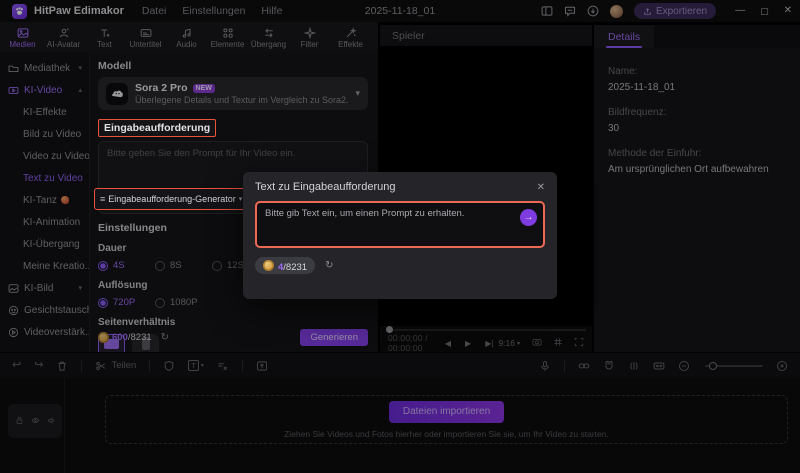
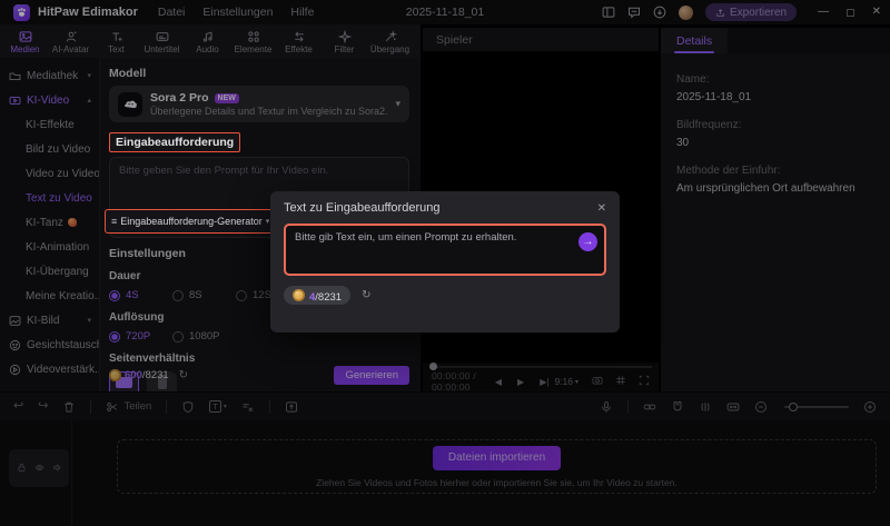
  HitPaw Edimakor
  Datei
  Einstellungen
  Hilfe
  2025-11-18_01
  Exportieren
  —
  ▢
  ✕
  Medien
  AI-Avatar
  Text
  Untertitel
  Audio
  Elemente
- Übergang
+ Effekte
  Filter
- Effekte
+ Übergang
  Mediathek
  KI-Video
  KI-Effekte
  Bild zu Video
  Video zu Video
  Text zu Video
  KI-Tanz
  KI-Animation
  KI-Übergang
  Meine Kreatio..
  KI-Bild
  Gesichtstausc
  Videoverstärk.
  Modell
  Sora 2 Pro
  Überlegene Details und Textur im Vergleich zu Sora2.
  ▾
  Eingabeaufforderung
  Bitte geben Sie den Prompt für Ihr Video ein.
  ≡
  Eingabeaufforderung-Generator
  Einstellungen
  Dauer
  4S
  8S
  12S
  Auflösung
  720P
  1080P
  Seitenverhältnis
  600/8231
  ↻
  Generieren
  Spieler
  00:00:00 / 00:00:00
  ◀
  ▶
  ▶|
  9:16
  Details
  Name:
  2025-11-18_01
  Bildfrequenz:
  30
  Methode der Einfuhr:
  Am ursprünglichen Ort aufbewahren
  ↩
  ↪
  Teilen
  T
  Dateien importieren
  Ziehen Sie Videos und Fotos hierher oder importieren Sie sie, um Ihr Video zu starten.
  Text zu Eingabeaufforderung
  ✕
  Bitte gib Text ein, um einen Prompt zu erhalten.
  →
  4/8231
  ↻
